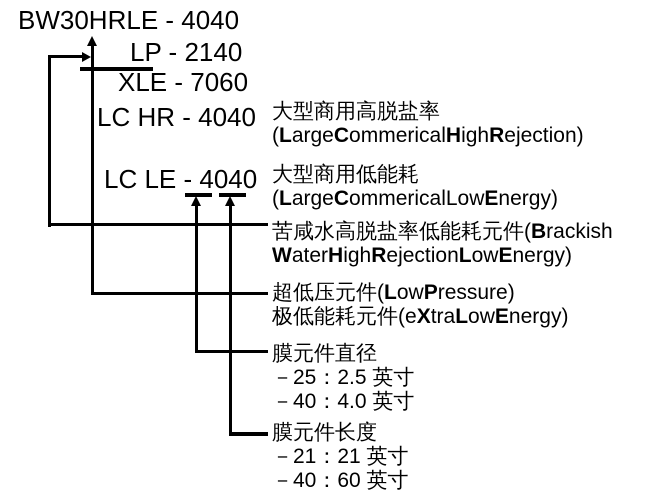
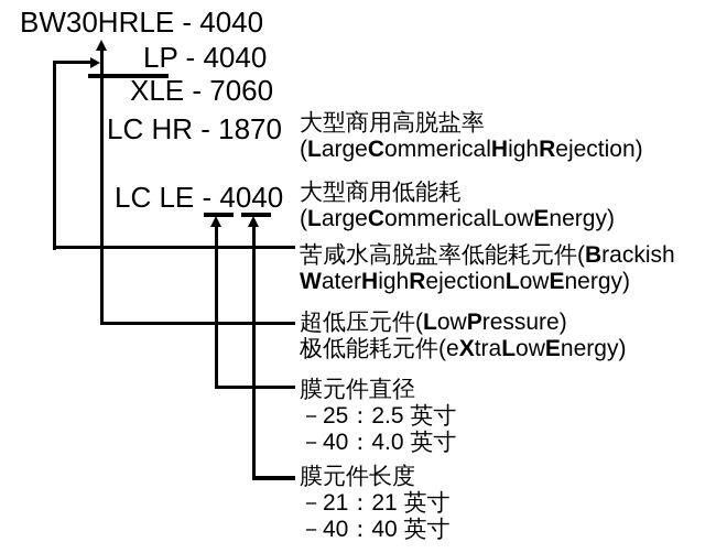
  BW30HRLE - 4040
- LP - 2140
+ LP - 4040
  XLE - 7060
- LC HR - 4040
+ LC HR - 1870
  LC LE - 4040
  大型商用高脱盐率
  (LargeCommericalHighRejection)
  大型商用低能耗
  (LargeCommericalLowEnergy)
  苦咸水高脱盐率低能耗元件(Brackish
  WaterHighRejectionLowEnergy)
  超低压元件(LowPressure)
  极低能耗元件(eXtraLowEnergy)
  膜元件直径
  －25：2.5 英寸
  －40：4.0 英寸
  膜元件长度
  －21：21 英寸
- －40：60 英寸
+ －40：40 英寸
